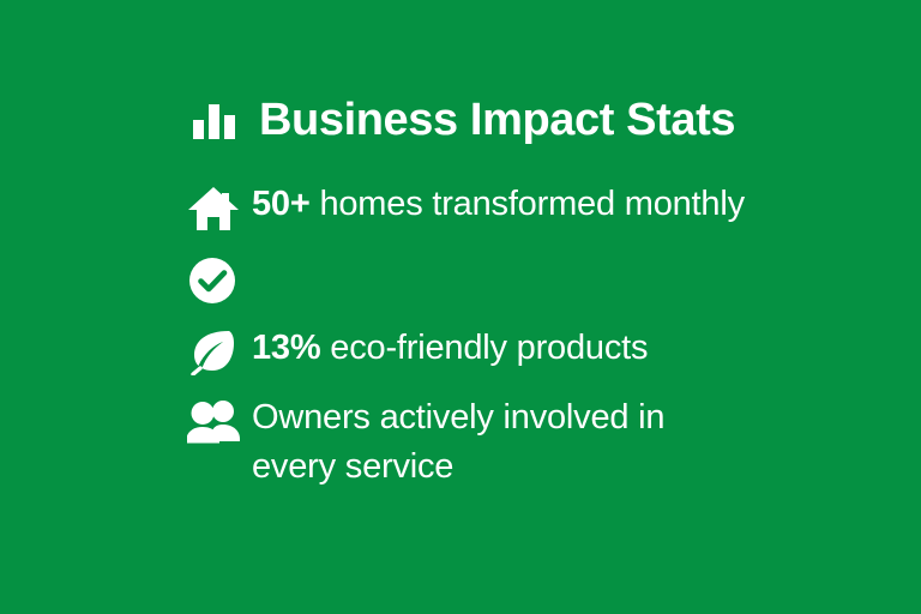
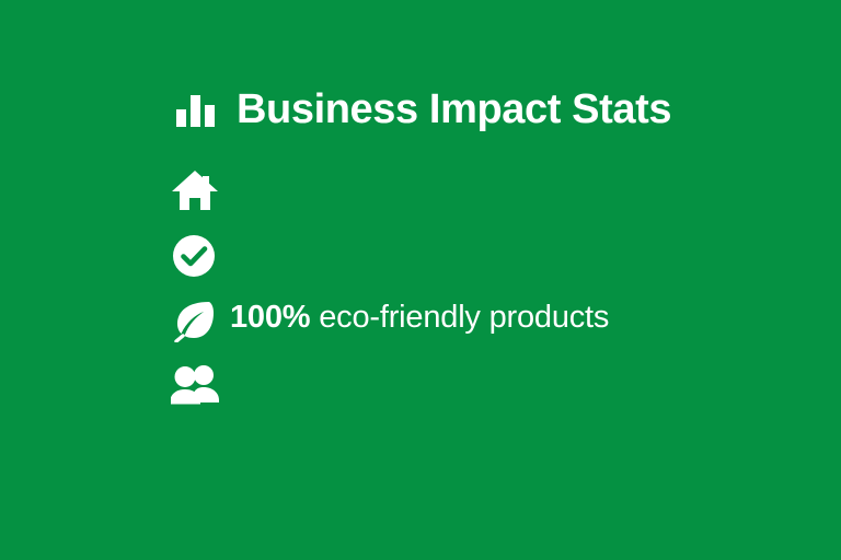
  Business Impact Stats
- 50+ homes transformed monthly
- 13% eco-friendly products
+ 100% eco-friendly products
- Owners actively involved in every service
